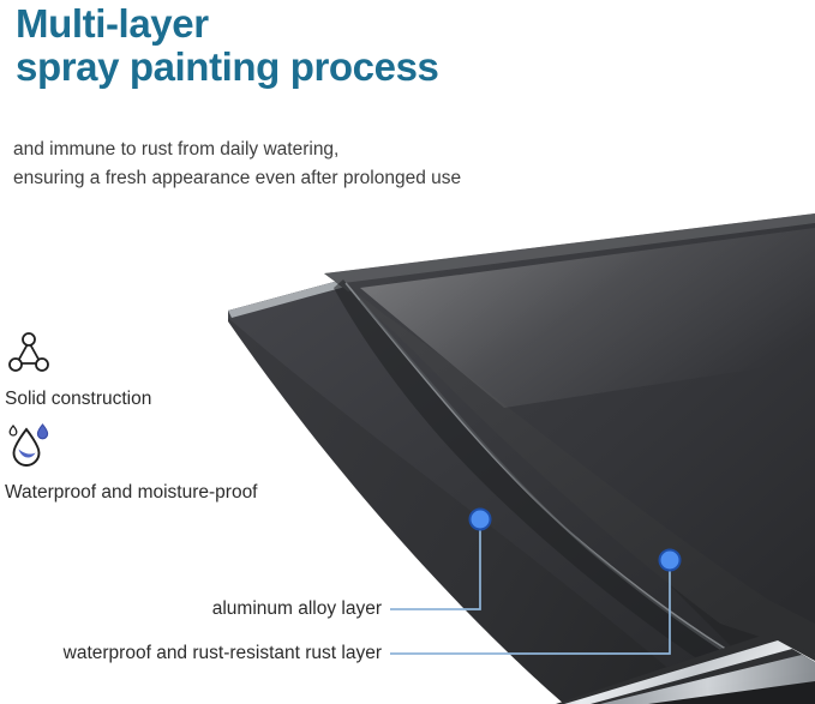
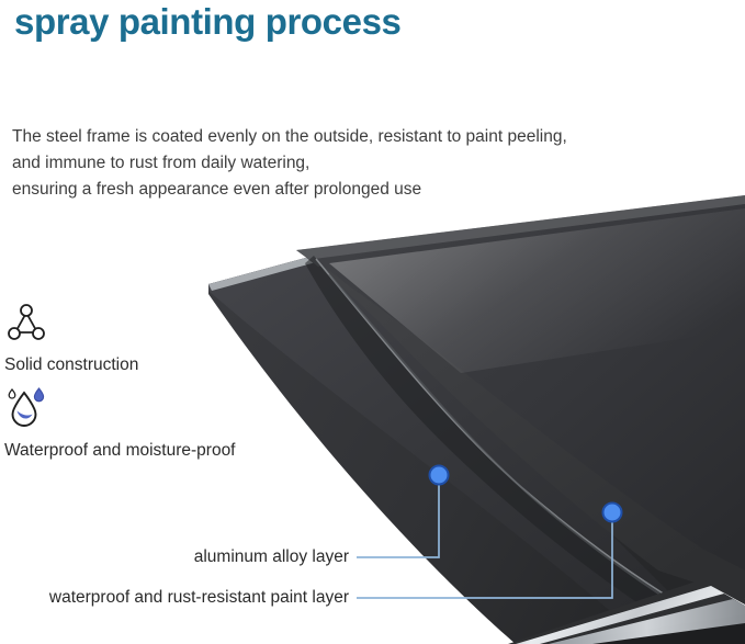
- Multi-layer
  spray painting process
+ The steel frame is coated evenly on the outside, resistant to paint peeling,
  and immune to rust from daily watering,
  ensuring a fresh appearance even after prolonged use
  Solid construction
  Waterproof and moisture-proof
  aluminum alloy layer
- waterproof and rust-resistant rust layer
+ waterproof and rust-resistant paint layer
